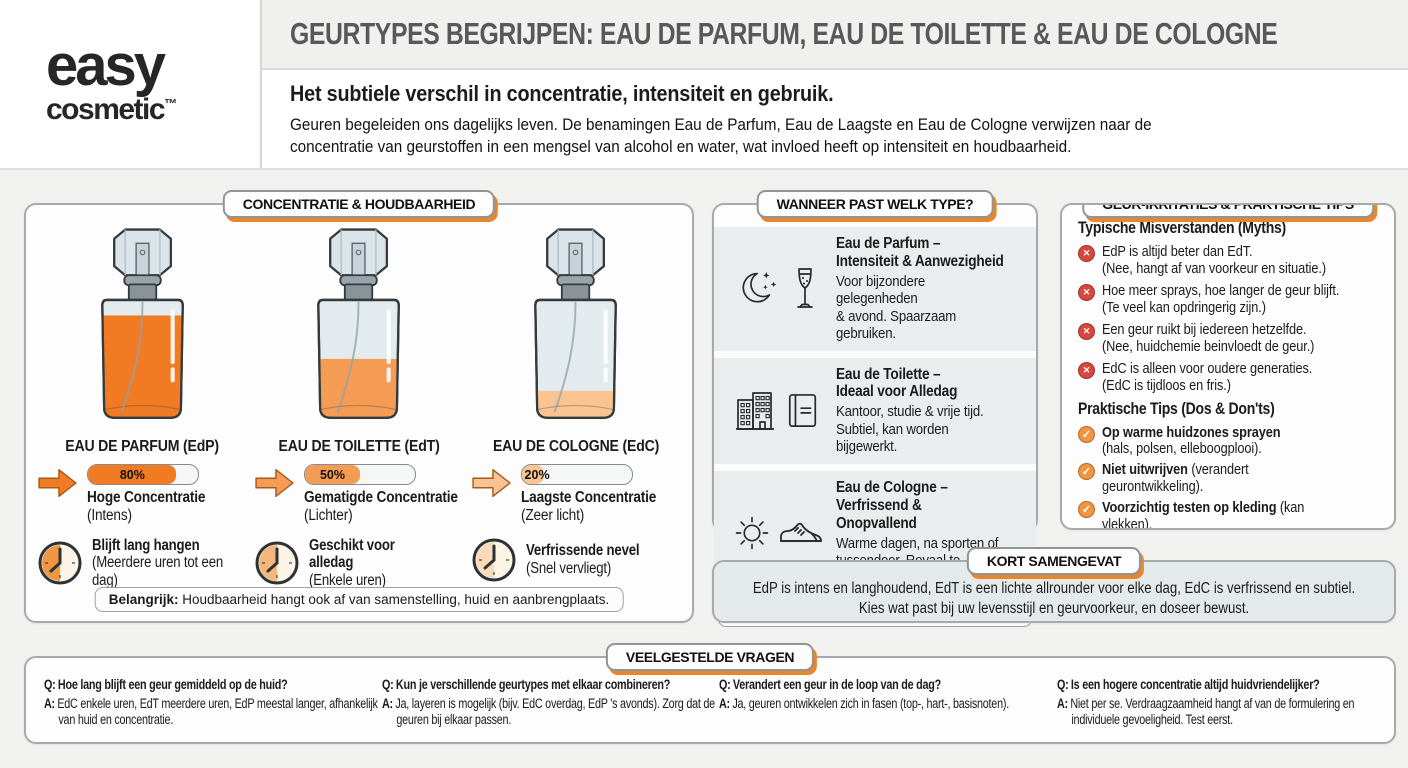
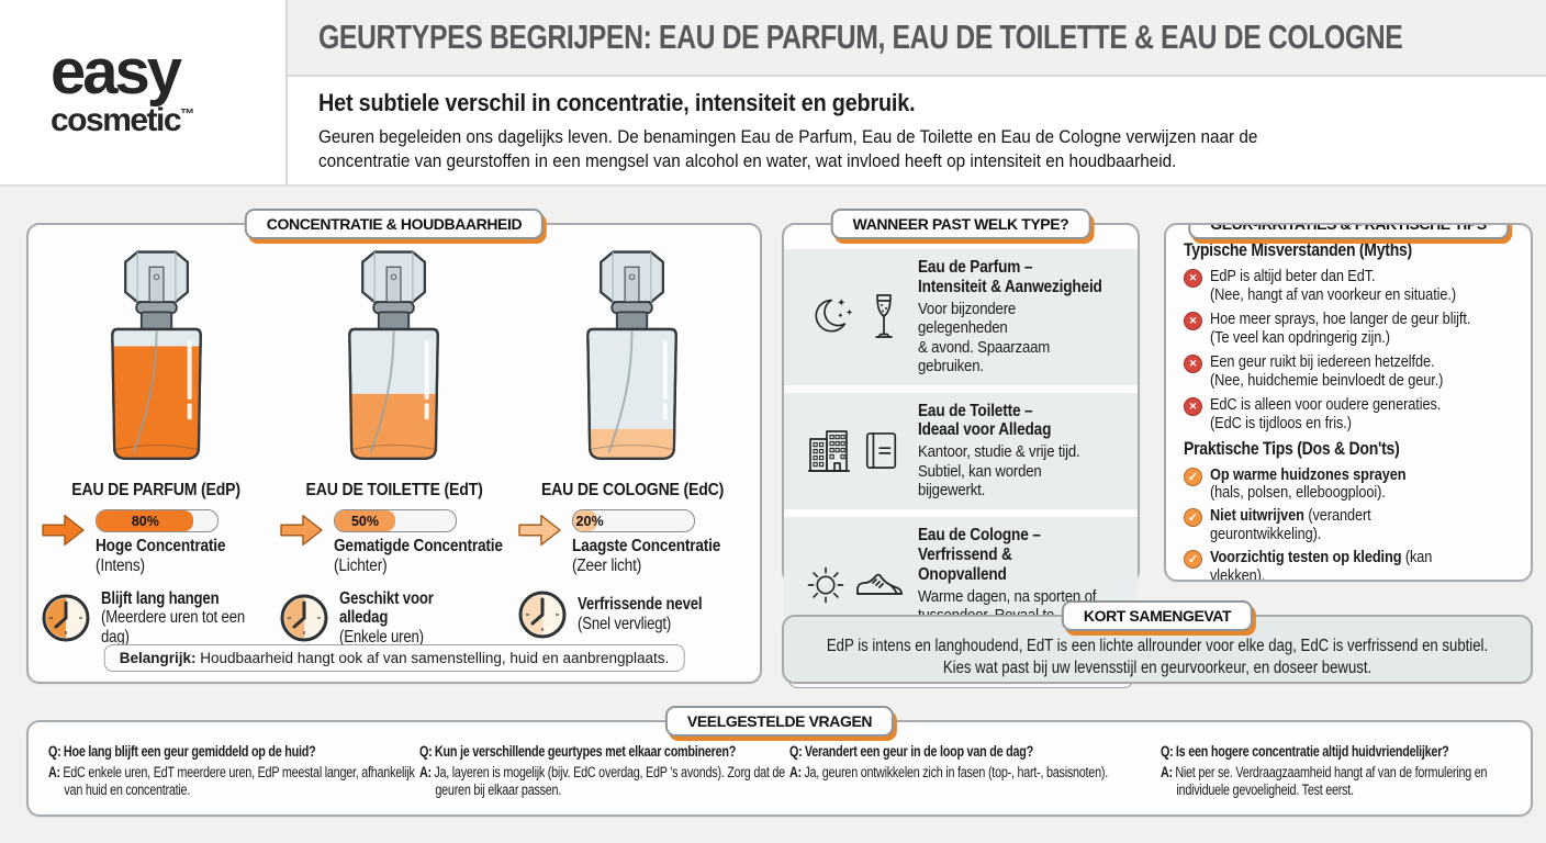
  easy
  cosmetic™
  GEURTYPES BEGRIJPEN: EAU DE PARFUM, EAU DE TOILETTE & EAU DE COLOGNE
  Het subtiele verschil in concentratie, intensiteit en gebruik.
- Geuren begeleiden ons dagelijks leven. De benamingen Eau de Parfum, Eau de Laagste en Eau de Cologne verwijzen naar de
+ Geuren begeleiden ons dagelijks leven. De benamingen Eau de Parfum, Eau de Toilette en Eau de Cologne verwijzen naar de
  concentratie van geurstoffen in een mengsel van alcohol en water, wat invloed heeft op intensiteit en houdbaarheid.
  CONCENTRATIE & HOUDBAARHEID
  EAU DE PARFUM (EdP)
  80%
  Hoge Concentratie
  (Intens)
  Blijft lang hangen
  (Meerdere uren tot een dag)
  EAU DE TOILETTE (EdT)
  50%
  Gematigde Concentratie
  (Lichter)
  Geschikt voor alledag
  (Enkele uren)
  EAU DE COLOGNE (EdC)
  20%
  Laagste Concentratie
  (Zeer licht)
  Verfrissende nevel
  (Snel vervliegt)
  Belangrijk: Houdbaarheid hangt ook af van samenstelling, huid en aanbrengplaats.
  WANNEER PAST WELK TYPE?
  Eau de Parfum –
  Intensiteit & Aanwezigheid
  Voor bijzondere gelegenheden
  & avond. Spaarzaam gebruiken.
  Eau de Toilette –
  Ideaal voor Alledag
  Kantoor, studie & vrije tijd.
  Subtiel, kan worden bijgewerkt.
  Eau de Cologne –
  Verfrissend & Onopvallend
  Warme dagen, na sporten of
  Typische Misverstanden (Myths)
  ✕
  EdP is altijd beter dan EdT.
  (Nee, hangt af van voorkeur en situatie.)
  ✕
  Hoe meer sprays, hoe langer de geur blijft.
  (Te veel kan opdringerig zijn.)
  ✕
  Een geur ruikt bij iedereen hetzelfde.
  (Nee, huidchemie beinvloedt de geur.)
  ✕
  EdC is alleen voor oudere generaties.
  (EdC is tijdloos en fris.)
  Praktische Tips (Dos & Don'ts)
  ✓
  Op warme huidzones sprayen
  (hals, polsen, elleboogplooi).
  ✓
  Niet uitwrijven (verandert geurontwikkeling).
  ✓
  Voorzichtig testen op kleding (kan vlekken).
  KORT SAMENGEVAT
  EdP is intens en langhoudend, EdT is een lichte allrounder voor elke dag, EdC is verfrissend en subtiel.
  Kies wat past bij uw levensstijl en geurvoorkeur, en doseer bewust.
  VEELGESTELDE VRAGEN
  Q: Hoe lang blijft een geur gemiddeld op de huid?
  A: EdC enkele uren, EdT meerdere uren, EdP meestal langer, afhankelijk van huid en concentratie.
  Q: Kun je verschillende geurtypes met elkaar combineren?
  A: Ja, layeren is mogelijk (bijv. EdC overdag, EdP 's avonds). Zorg dat de geuren bij elkaar passen.
  Q: Verandert een geur in de loop van de dag?
  A: Ja, geuren ontwikkelen zich in fasen (top-, hart-, basisnoten).
  Q: Is een hogere concentratie altijd huidvriendelijker?
  A: Niet per se. Verdraagzaamheid hangt af van de formulering en individuele gevoeligheid. Test eerst.
